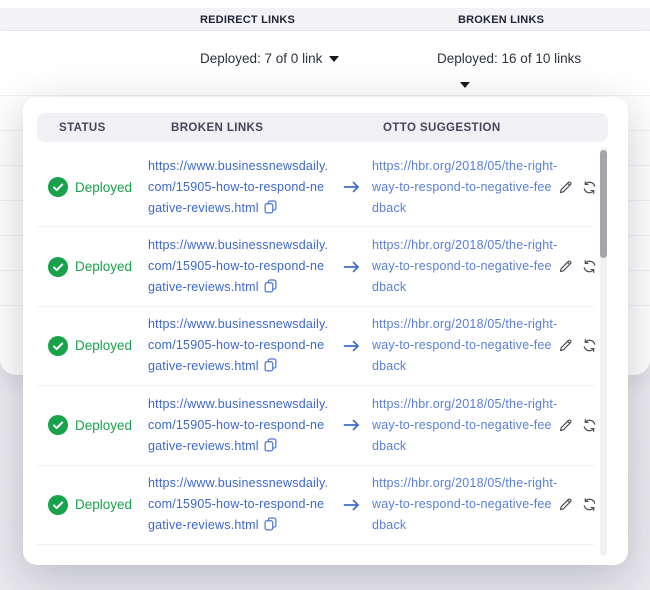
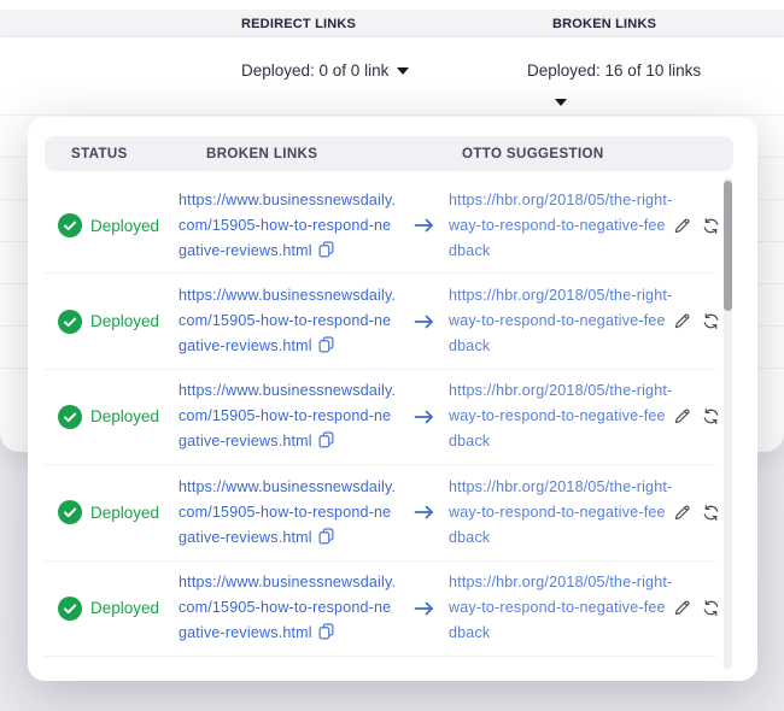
  REDIRECT LINKS
  BROKEN LINKS
- Deployed: 7 of 0 link
+ Deployed: 0 of 0 link
  Deployed: 16 of 10 links
  STATUS
  BROKEN LINKS
  OTTO SUGGESTION
  Deployed
  https://www.businessnewsdaily.com/15905-how-to-respond-negative-reviews.html
  https://hbr.org/2018/05/the-right-way-to-respond-to-negative-feedback
  Deployed
  https://www.businessnewsdaily.com/15905-how-to-respond-negative-reviews.html
  https://hbr.org/2018/05/the-right-way-to-respond-to-negative-feedback
  Deployed
  https://www.businessnewsdaily.com/15905-how-to-respond-negative-reviews.html
  https://hbr.org/2018/05/the-right-way-to-respond-to-negative-feedback
  Deployed
  https://www.businessnewsdaily.com/15905-how-to-respond-negative-reviews.html
  https://hbr.org/2018/05/the-right-way-to-respond-to-negative-feedback
  Deployed
  https://www.businessnewsdaily.com/15905-how-to-respond-negative-reviews.html
  https://hbr.org/2018/05/the-right-way-to-respond-to-negative-feedback
